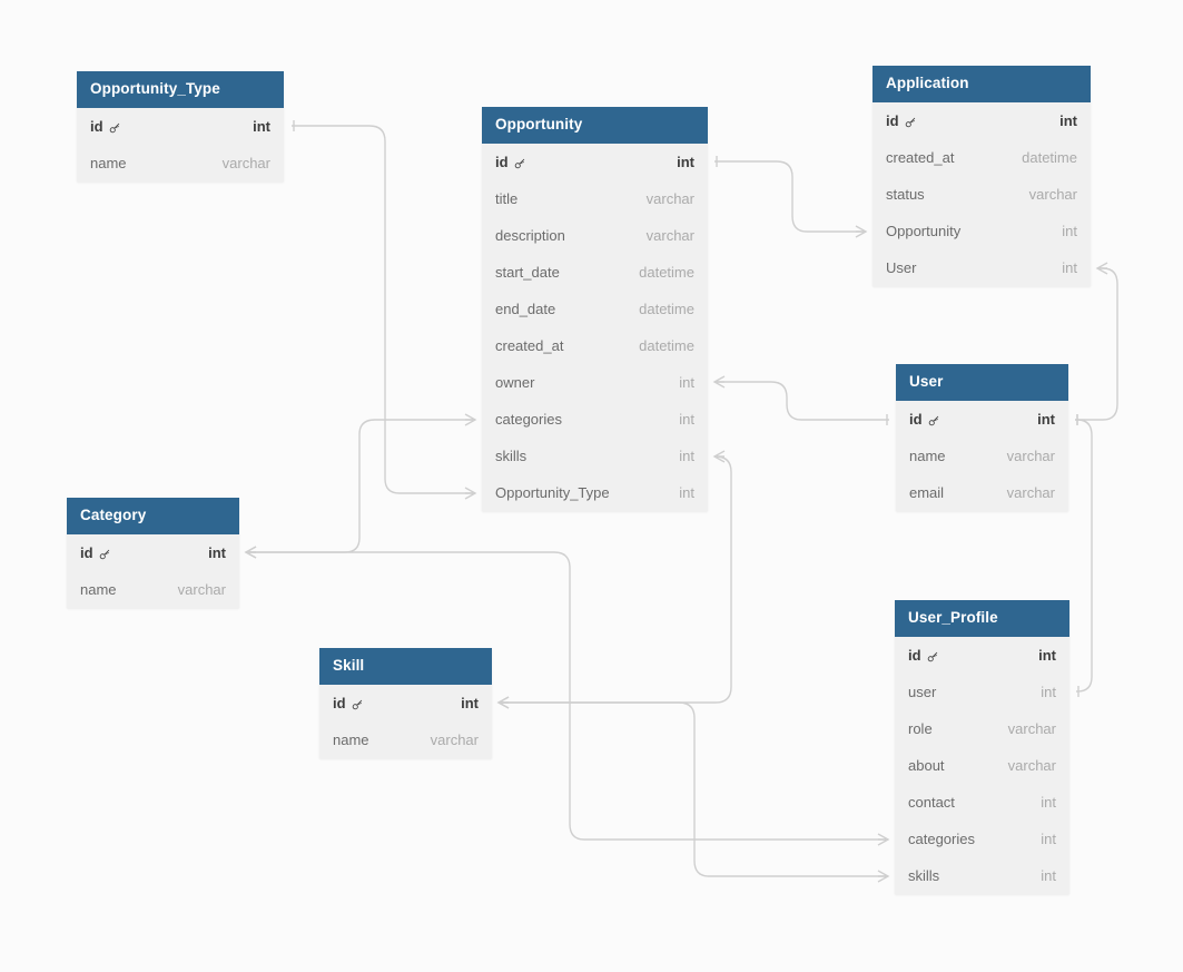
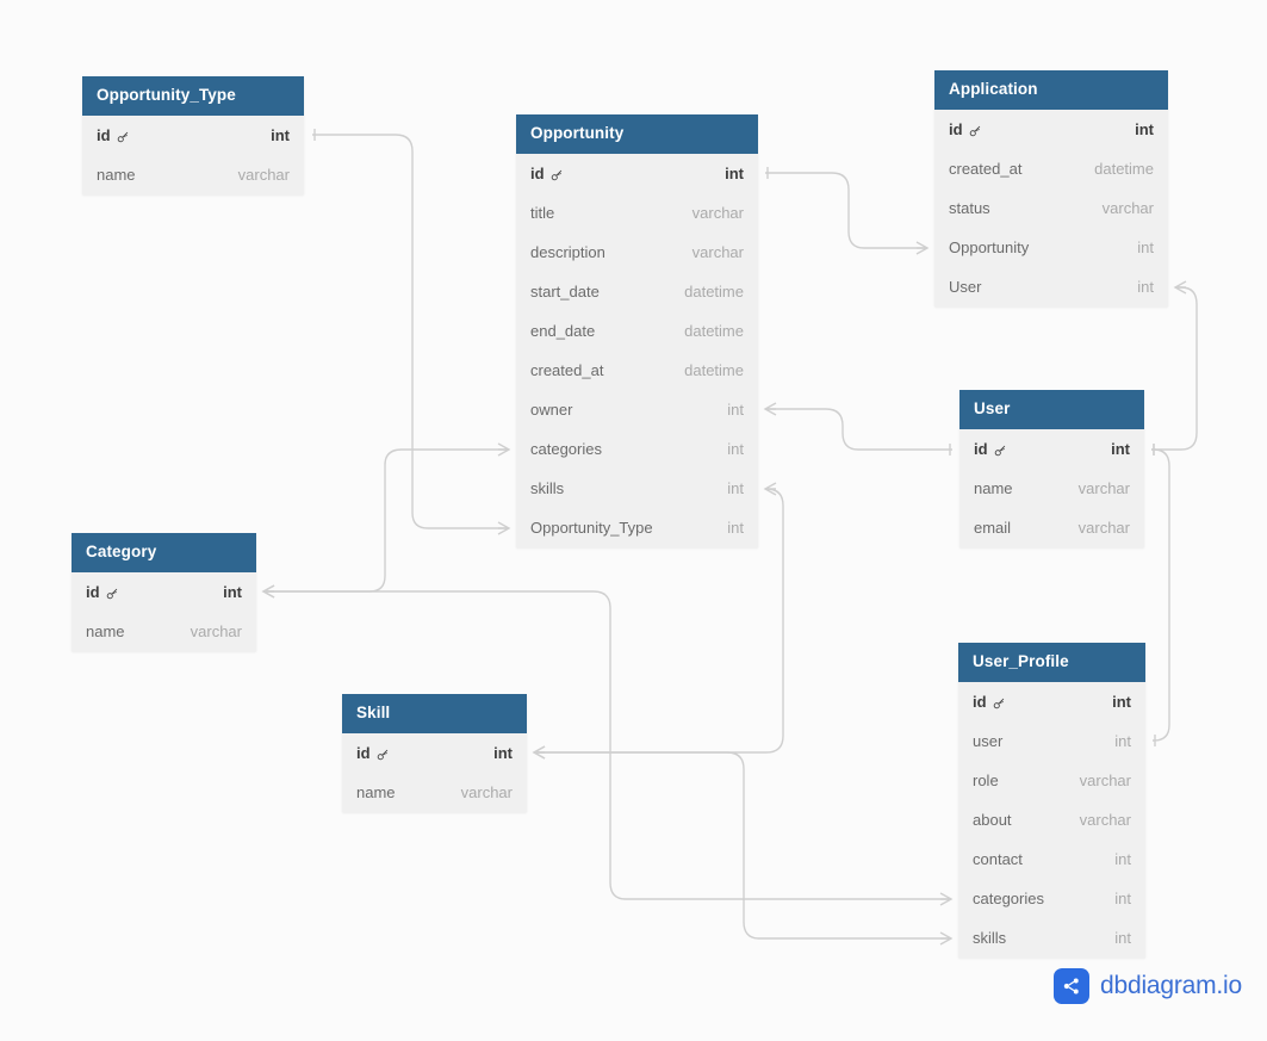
  Opportunity_Type
  id
  int
  name
  varchar
  Opportunity
  id
  int
  title
  varchar
  description
  varchar
  start_date
  datetime
  end_date
  datetime
  created_at
  datetime
  owner
  int
  categories
  int
  skills
  int
  Opportunity_Type
  int
  Application
  id
  int
  created_at
  datetime
  status
  varchar
  Opportunity
  int
  User
  int
  User
  id
  int
  name
  varchar
  email
  varchar
  Category
  id
  int
  name
  varchar
  User_Profile
  id
  int
  user
  int
  role
  varchar
  about
  varchar
  contact
  int
  categories
  int
  skills
  int
  Skill
  id
  int
  name
  varchar
+ dbdiagram.io
